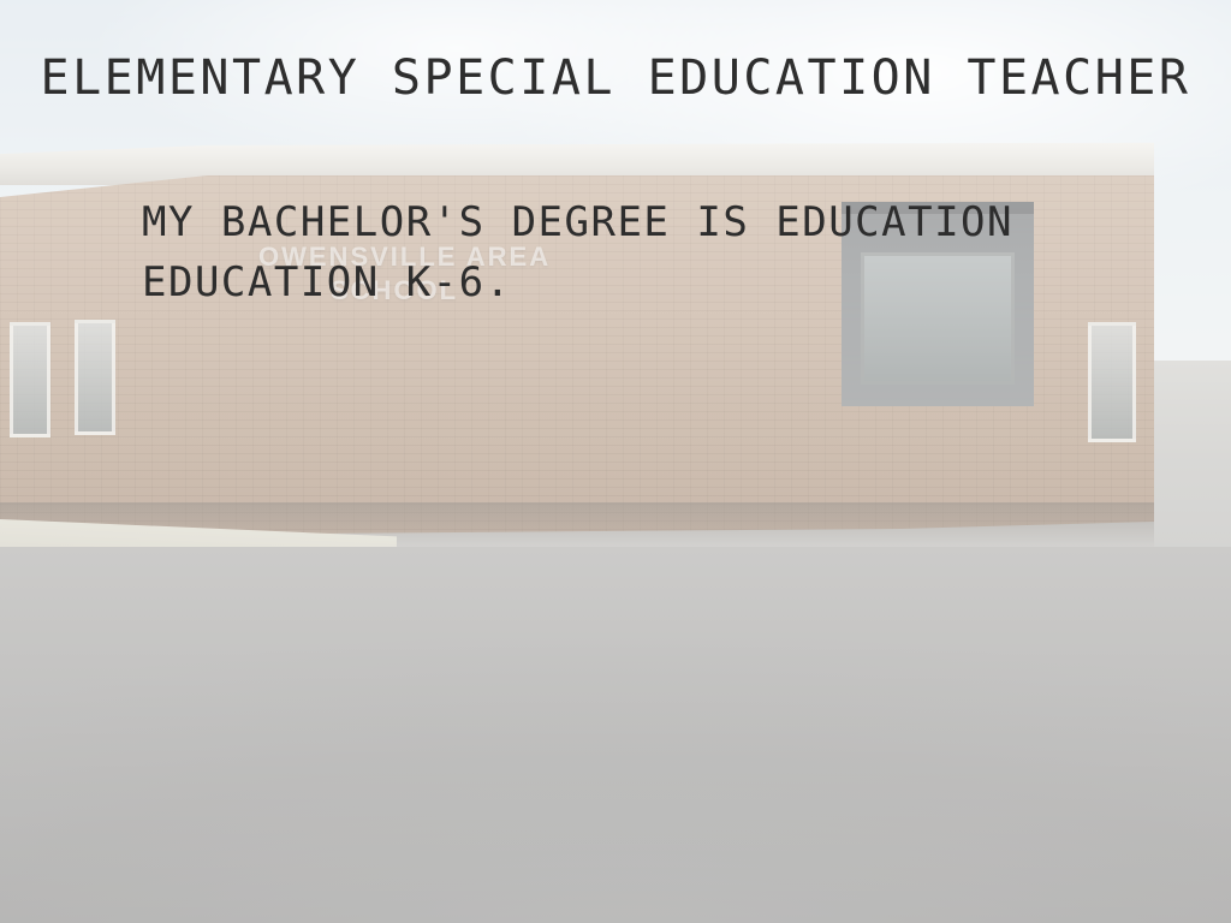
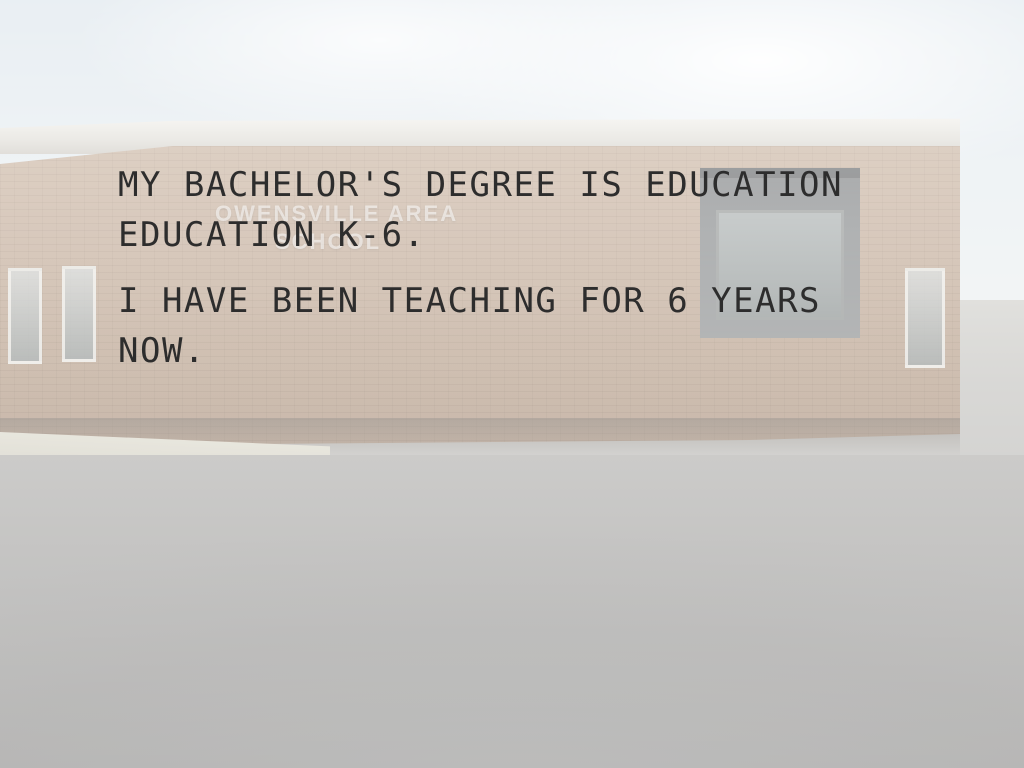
- ELEMENTARY SPECIAL EDUCATION TEACHER
  MY BACHELOR'S DEGREE IS EDUCATION EDUCATION K-6.
+ I HAVE BEEN TEACHING FOR 6 YEARS NOW.
